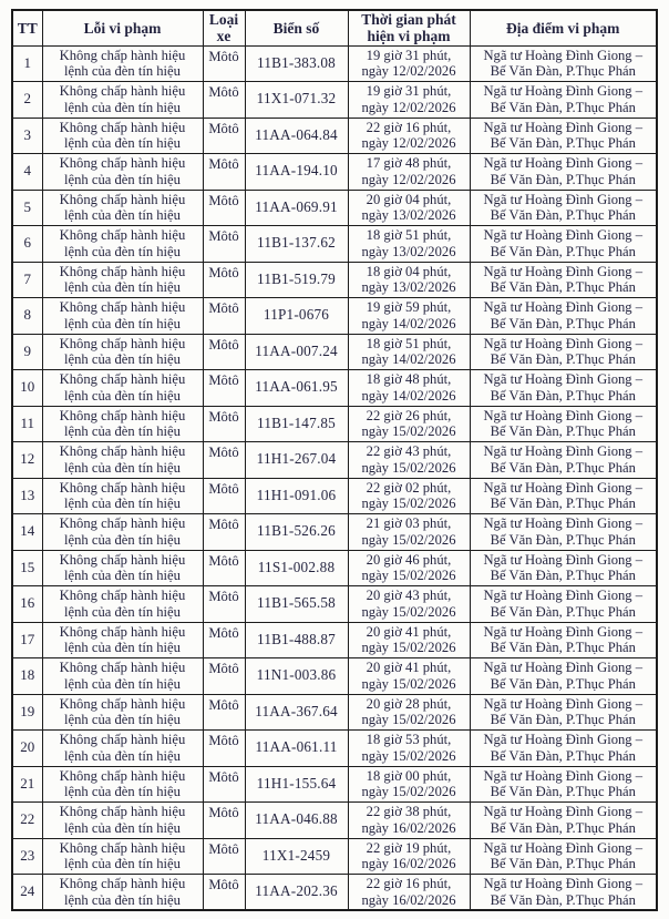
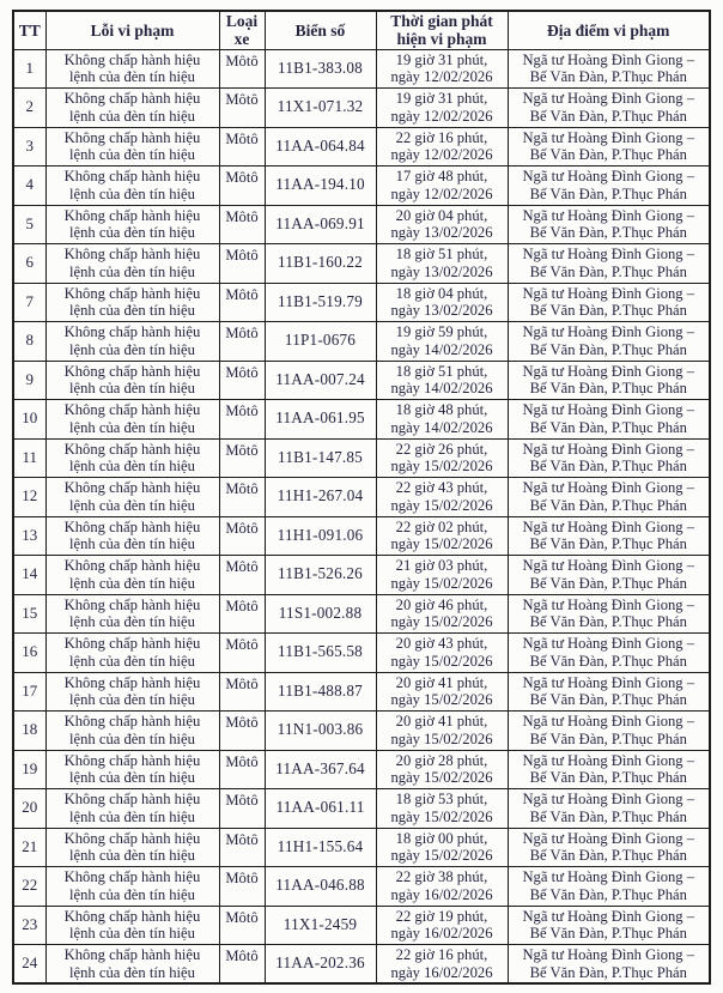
  TT	Lỗi vi phạm	Loại xe	Biển số	Thời gian phát hiện vi phạm	Địa điểm vi phạm
  1	Không chấp hành hiệu lệnh của đèn tín hiệu	Môtô	11B1-383.08	19 giờ 31 phút, ngày 12/02/2026	Ngã tư Hoàng Đình Giong – Bế Văn Đàn, P.Thục Phán
  2	Không chấp hành hiệu lệnh của đèn tín hiệu	Môtô	11X1-071.32	19 giờ 31 phút, ngày 12/02/2026	Ngã tư Hoàng Đình Giong – Bế Văn Đàn, P.Thục Phán
  3	Không chấp hành hiệu lệnh của đèn tín hiệu	Môtô	11AA-064.84	22 giờ 16 phút, ngày 12/02/2026	Ngã tư Hoàng Đình Giong – Bế Văn Đàn, P.Thục Phán
  4	Không chấp hành hiệu lệnh của đèn tín hiệu	Môtô	11AA-194.10	17 giờ 48 phút, ngày 12/02/2026	Ngã tư Hoàng Đình Giong – Bế Văn Đàn, P.Thục Phán
  5	Không chấp hành hiệu lệnh của đèn tín hiệu	Môtô	11AA-069.91	20 giờ 04 phút, ngày 13/02/2026	Ngã tư Hoàng Đình Giong – Bế Văn Đàn, P.Thục Phán
- 6	Không chấp hành hiệu lệnh của đèn tín hiệu	Môtô	11B1-137.62	18 giờ 51 phút, ngày 13/02/2026	Ngã tư Hoàng Đình Giong – Bế Văn Đàn, P.Thục Phán
+ 6	Không chấp hành hiệu lệnh của đèn tín hiệu	Môtô	11B1-160.22	18 giờ 51 phút, ngày 13/02/2026	Ngã tư Hoàng Đình Giong – Bế Văn Đàn, P.Thục Phán
  7	Không chấp hành hiệu lệnh của đèn tín hiệu	Môtô	11B1-519.79	18 giờ 04 phút, ngày 13/02/2026	Ngã tư Hoàng Đình Giong – Bế Văn Đàn, P.Thục Phán
  8	Không chấp hành hiệu lệnh của đèn tín hiệu	Môtô	11P1-0676	19 giờ 59 phút, ngày 14/02/2026	Ngã tư Hoàng Đình Giong – Bế Văn Đàn, P.Thục Phán
  9	Không chấp hành hiệu lệnh của đèn tín hiệu	Môtô	11AA-007.24	18 giờ 51 phút, ngày 14/02/2026	Ngã tư Hoàng Đình Giong – Bế Văn Đàn, P.Thục Phán
  10	Không chấp hành hiệu lệnh của đèn tín hiệu	Môtô	11AA-061.95	18 giờ 48 phút, ngày 14/02/2026	Ngã tư Hoàng Đình Giong – Bế Văn Đàn, P.Thục Phán
  11	Không chấp hành hiệu lệnh của đèn tín hiệu	Môtô	11B1-147.85	22 giờ 26 phút, ngày 15/02/2026	Ngã tư Hoàng Đình Giong – Bế Văn Đàn, P.Thục Phán
  12	Không chấp hành hiệu lệnh của đèn tín hiệu	Môtô	11H1-267.04	22 giờ 43 phút, ngày 15/02/2026	Ngã tư Hoàng Đình Giong – Bế Văn Đàn, P.Thục Phán
  13	Không chấp hành hiệu lệnh của đèn tín hiệu	Môtô	11H1-091.06	22 giờ 02 phút, ngày 15/02/2026	Ngã tư Hoàng Đình Giong – Bế Văn Đàn, P.Thục Phán
  14	Không chấp hành hiệu lệnh của đèn tín hiệu	Môtô	11B1-526.26	21 giờ 03 phút, ngày 15/02/2026	Ngã tư Hoàng Đình Giong – Bế Văn Đàn, P.Thục Phán
  15	Không chấp hành hiệu lệnh của đèn tín hiệu	Môtô	11S1-002.88	20 giờ 46 phút, ngày 15/02/2026	Ngã tư Hoàng Đình Giong – Bế Văn Đàn, P.Thục Phán
  16	Không chấp hành hiệu lệnh của đèn tín hiệu	Môtô	11B1-565.58	20 giờ 43 phút, ngày 15/02/2026	Ngã tư Hoàng Đình Giong – Bế Văn Đàn, P.Thục Phán
  17	Không chấp hành hiệu lệnh của đèn tín hiệu	Môtô	11B1-488.87	20 giờ 41 phút, ngày 15/02/2026	Ngã tư Hoàng Đình Giong – Bế Văn Đàn, P.Thục Phán
  18	Không chấp hành hiệu lệnh của đèn tín hiệu	Môtô	11N1-003.86	20 giờ 41 phút, ngày 15/02/2026	Ngã tư Hoàng Đình Giong – Bế Văn Đàn, P.Thục Phán
  19	Không chấp hành hiệu lệnh của đèn tín hiệu	Môtô	11AA-367.64	20 giờ 28 phút, ngày 15/02/2026	Ngã tư Hoàng Đình Giong – Bế Văn Đàn, P.Thục Phán
  20	Không chấp hành hiệu lệnh của đèn tín hiệu	Môtô	11AA-061.11	18 giờ 53 phút, ngày 15/02/2026	Ngã tư Hoàng Đình Giong – Bế Văn Đàn, P.Thục Phán
  21	Không chấp hành hiệu lệnh của đèn tín hiệu	Môtô	11H1-155.64	18 giờ 00 phút, ngày 15/02/2026	Ngã tư Hoàng Đình Giong – Bế Văn Đàn, P.Thục Phán
  22	Không chấp hành hiệu lệnh của đèn tín hiệu	Môtô	11AA-046.88	22 giờ 38 phút, ngày 16/02/2026	Ngã tư Hoàng Đình Giong – Bế Văn Đàn, P.Thục Phán
  23	Không chấp hành hiệu lệnh của đèn tín hiệu	Môtô	11X1-2459	22 giờ 19 phút, ngày 16/02/2026	Ngã tư Hoàng Đình Giong – Bế Văn Đàn, P.Thục Phán
  24	Không chấp hành hiệu lệnh của đèn tín hiệu	Môtô	11AA-202.36	22 giờ 16 phút, ngày 16/02/2026	Ngã tư Hoàng Đình Giong – Bế Văn Đàn, P.Thục Phán
